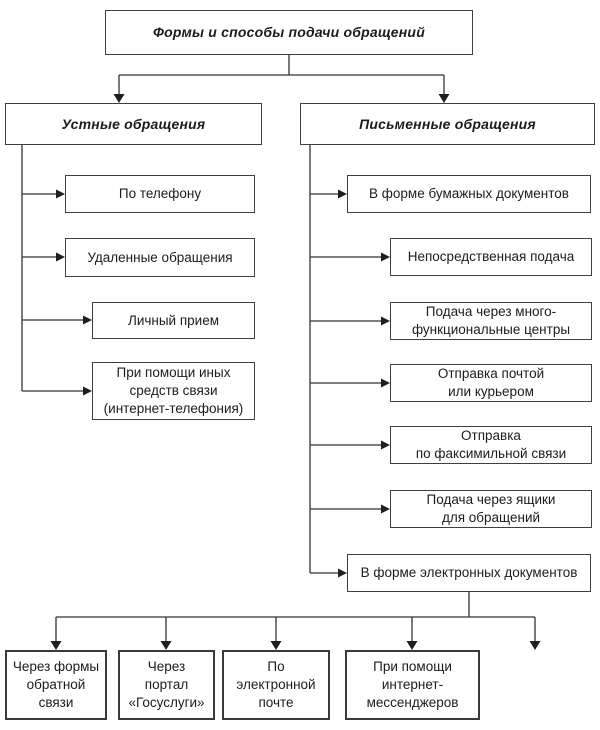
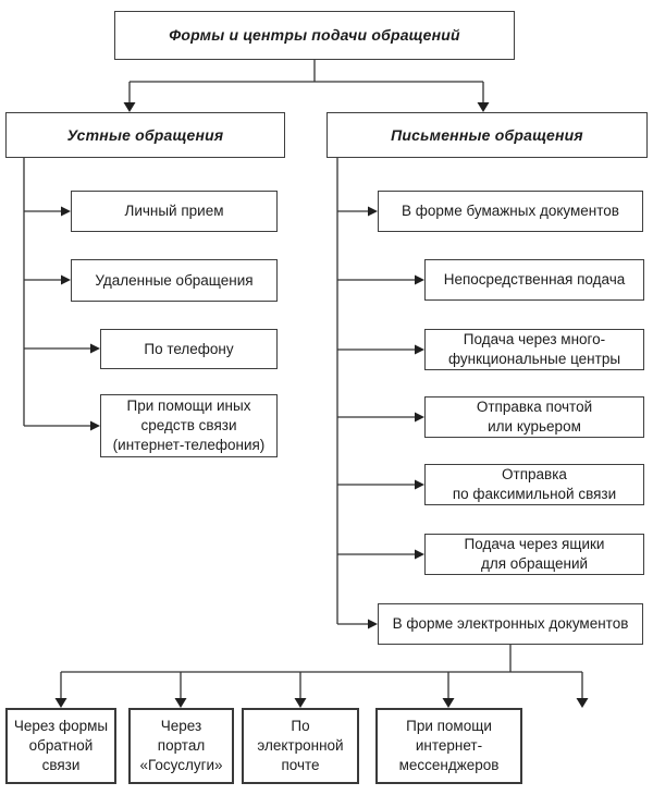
- Формы и способы подачи обращений
+ Формы и центры подачи обращений
  Устные обращения
  Письменные обращения
- По телефону
+ Личный прием
  Удаленные обращения
- Личный прием
+ По телефону
  При помощи иных
  средств связи
  (интернет-телефония)
  В форме бумажных документов
  Непосредственная подача
  Подача через много-
  функциональные центры
  Отправка почтой
  или курьером
  Отправка
  по факсимильной связи
  Подача через ящики
  для обращений
  В форме электронных документов
  Через формы
  обратной
  связи
  Через
  портал
  «Госуслуги»
  По электронной
  почте
  При помощи
  интернет-
  мессенджеров
